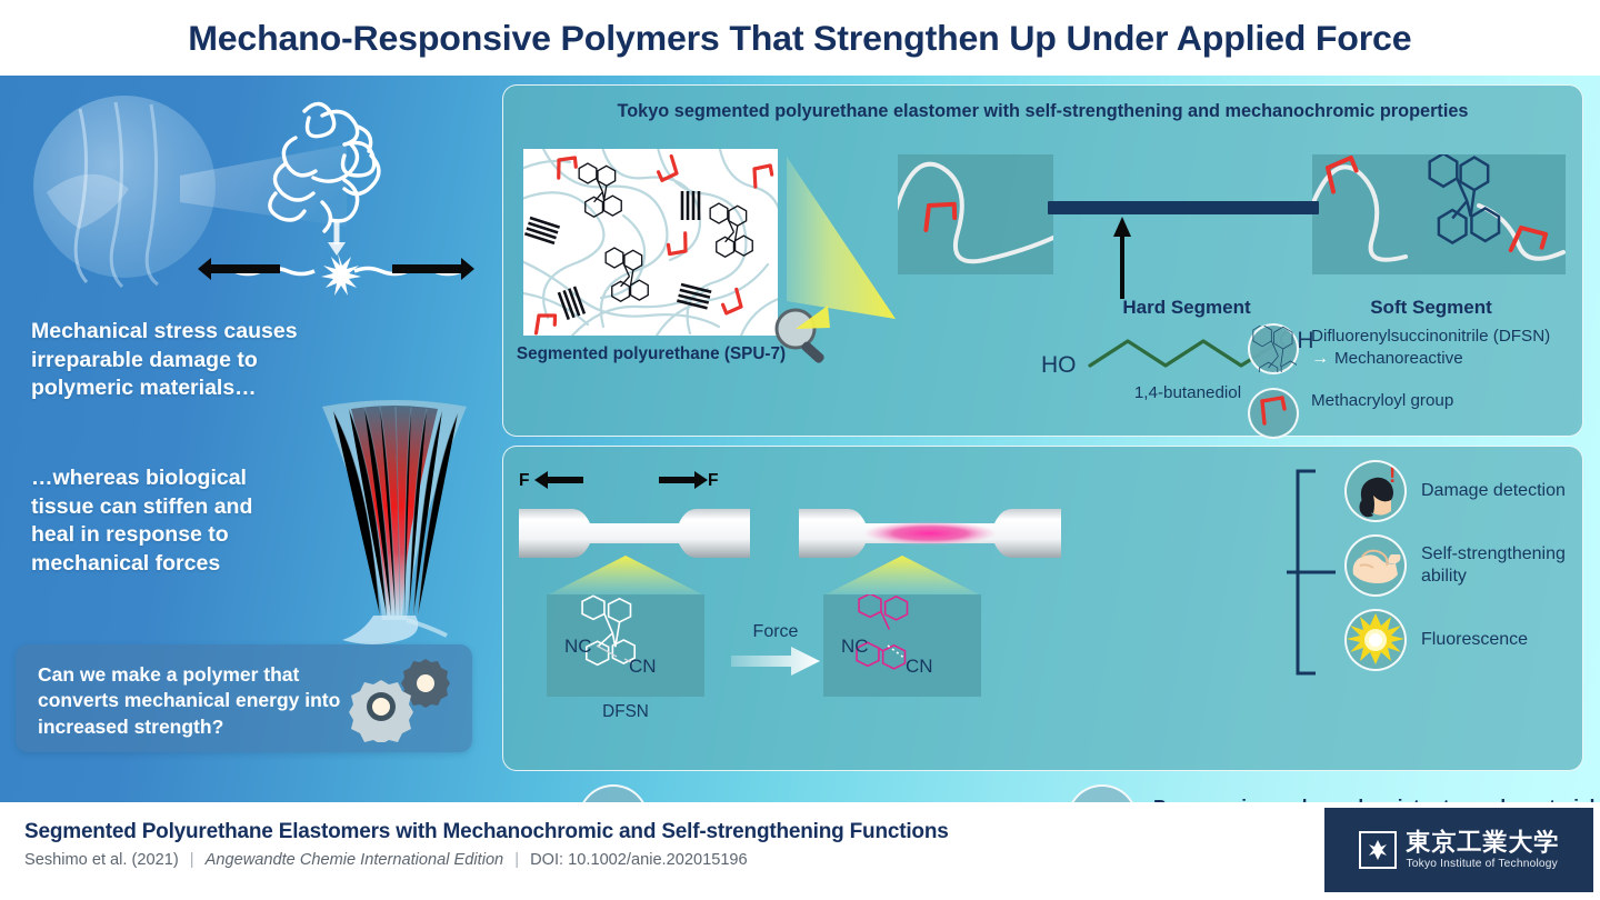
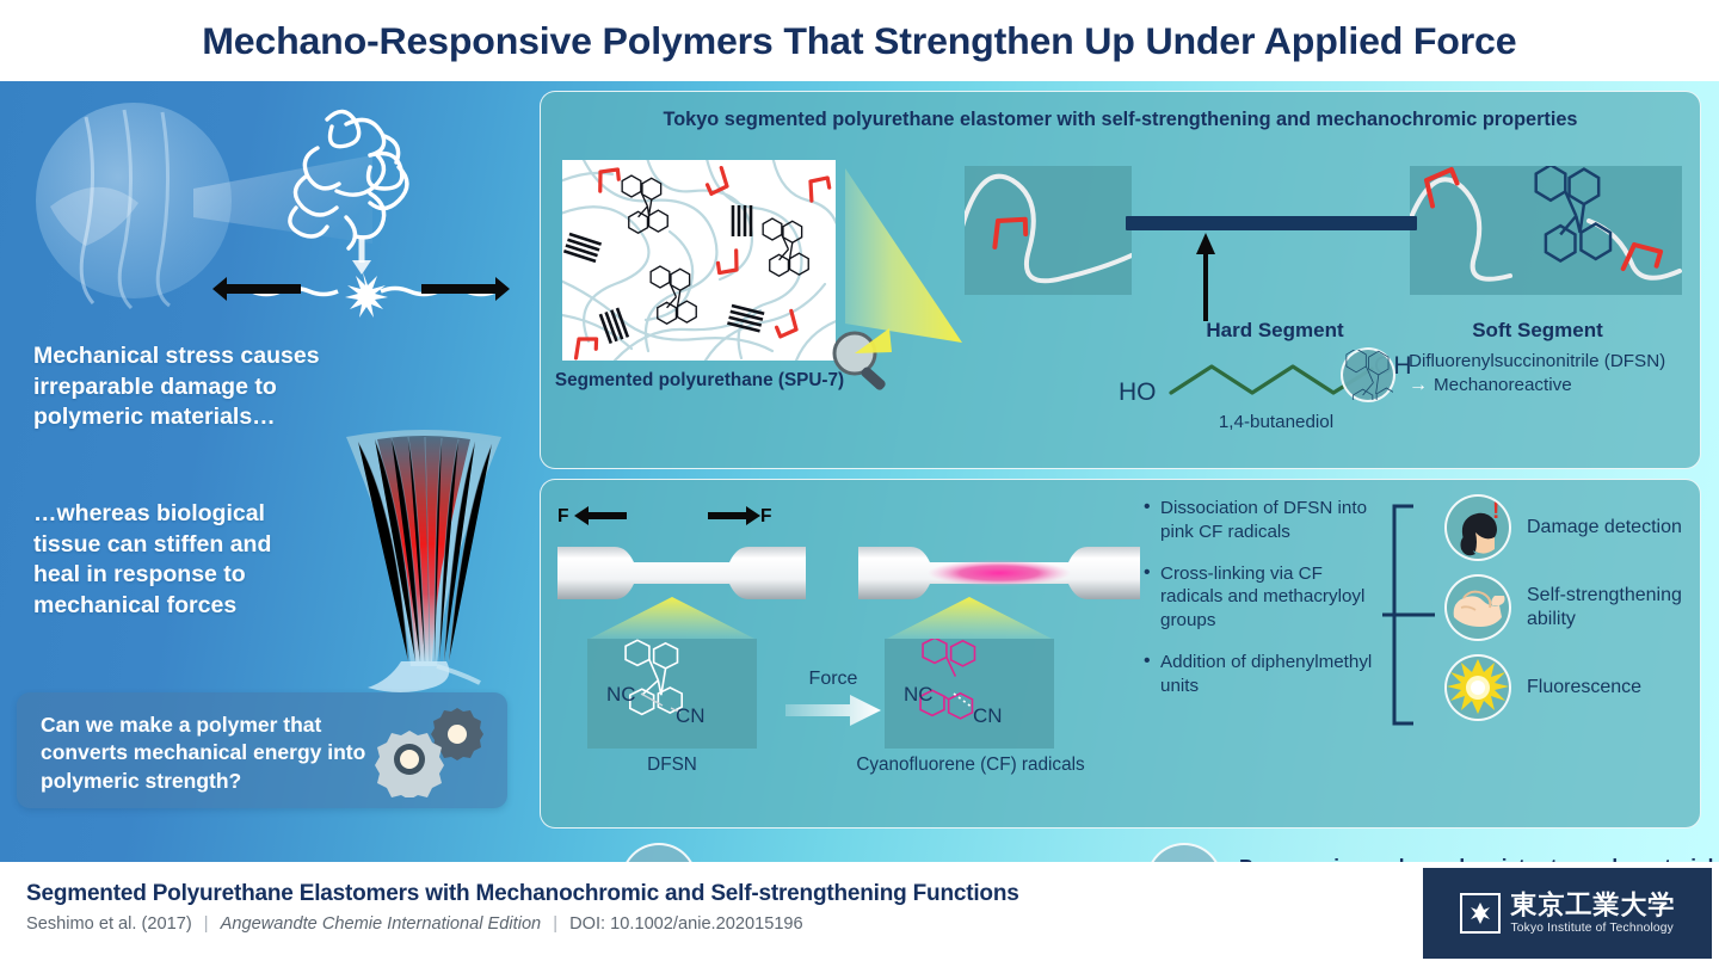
  Mechano-Responsive Polymers That Strengthen Up Under Applied Force
  Mechanical stress causes irreparable damage to polymeric materials…
  …whereas biological tissue can stiffen and heal in response to mechanical forces
- Can we make a polymer that converts mechanical energy into increased strength?
+ Can we make a polymer that converts mechanical energy into polymeric strength?
  Tokyo segmented polyurethane elastomer with self-strengthening and mechanochromic properties
  Segmented polyurethane (SPU-7)
  Hard Segment
  HO
  1,4-butanediol
  Soft Segment
  Difluorenylsuccinonitrile (DFSN)
  →
  Mechanoreactive
- Methacryloyl group
  F
  F
  NC
  CN
  NC
  CN
  DFSN
+ Cyanofluorene (CF) radicals
  Force
+ Dissociation of DFSN into pink CF radicals
+ Cross-linking via CF radicals and methacryloyl groups
+ Addition of diphenylmethyl units
  !
  Damage detection
  Self-strengthening ability
  Fluorescence
  Segmented Polyurethane Elastomers with Mechanochromic and Self-strengthening Functions
- Seshimo et al. (2021) | Angewandte Chemie International Edition | DOI: 10.1002/anie.202015196
+ Seshimo et al. (2017) | Angewandte Chemie International Edition | DOI: 10.1002/anie.202015196
  東京工業大学
  Tokyo Institute of Technology
